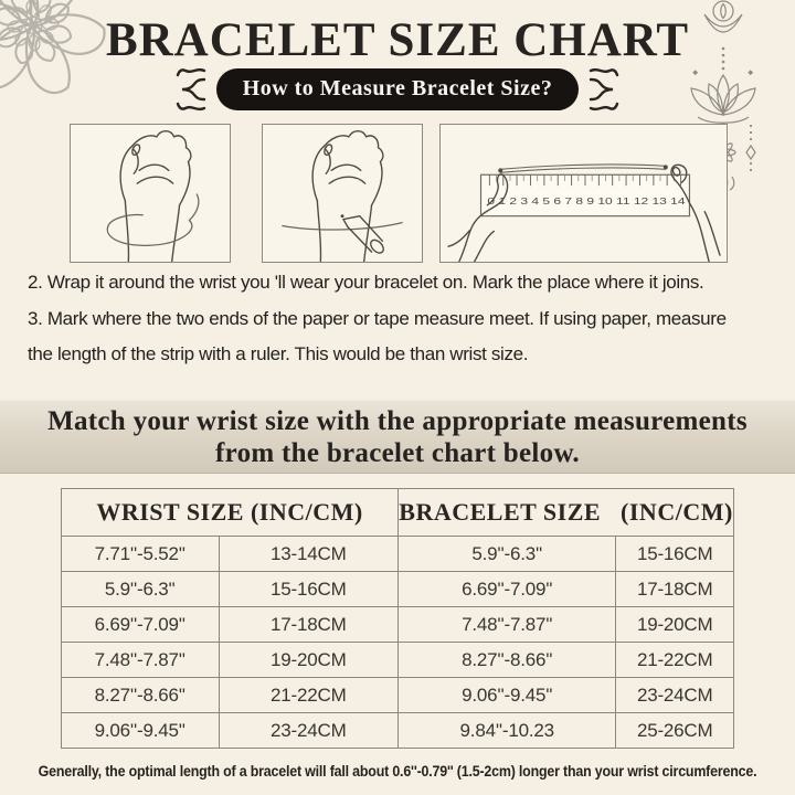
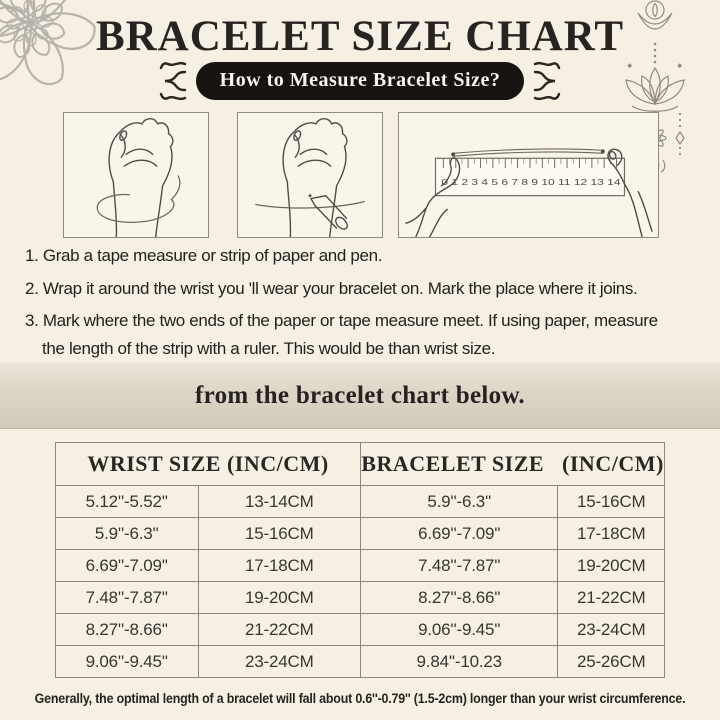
  BRACELET SIZE CHART
  How to Measure Bracelet Size?
  2 3 4 5 6 7 8 9 10 11 12 13 14
+ 1. Grab a tape measure or strip of paper and pen.
  2. Wrap it around the wrist you 'll wear your bracelet on. Mark the place where it joins.
  3. Mark where the two ends of the paper or tape measure meet. If using paper, measure
  the length of the strip with a ruler. This would be than wrist size.
- Match your wrist size with the appropriate measurements
  from the bracelet chart below.
  WRIST SIZE (INC/CM)	BRACELET SIZE (INC/CM)
- 7.71''-5.52''	13-14CM	5.9''-6.3''	15-16CM
+ 5.12''-5.52''	13-14CM	5.9''-6.3''	15-16CM
  5.9''-6.3''	15-16CM	6.69''-7.09''	17-18CM
  6.69''-7.09''	17-18CM	7.48''-7.87''	19-20CM
  7.48''-7.87''	19-20CM	8.27''-8.66''	21-22CM
  8.27''-8.66''	21-22CM	9.06''-9.45''	23-24CM
  9.06''-9.45''	23-24CM	9.84''-10.23	25-26CM
  Generally, the optimal length of a bracelet will fall about 0.6''-0.79'' (1.5-2cm) longer than your wrist circumference.
